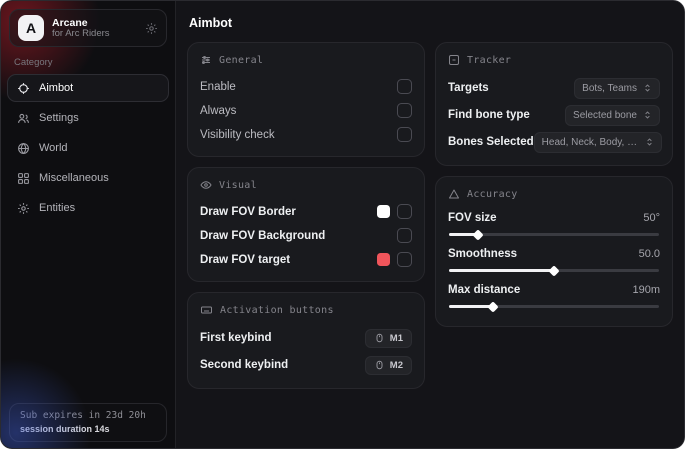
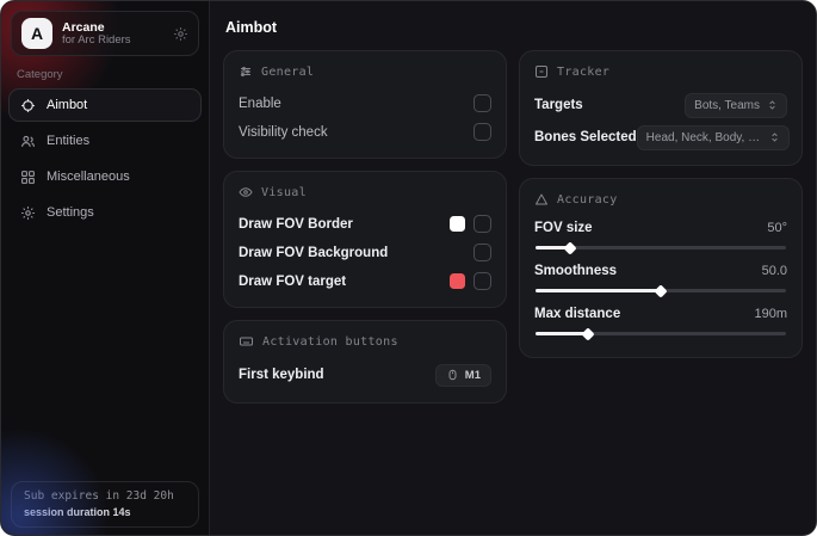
  A
  Arcane
  for Arc Riders
  Category
  Aimbot
- Settings
+ Entities
- World
  Miscellaneous
- Entities
+ Settings
  Aimbot
  General
  Enable
- Always
  Visibility check
  Visual
  Draw FOV Border
  Draw FOV Background
  Draw FOV target
  Activation buttons
  First keybind
  M1
- Second keybind
- M2
  Tracker
  Targets
  Bots, Teams
- Find bone type
- Selected bone
  Bones Selected
  Head, Neck, Body, Fe
  Accuracy
  FOV size
  50°
  Smoothness
  50.0
  Max distance
  190m
